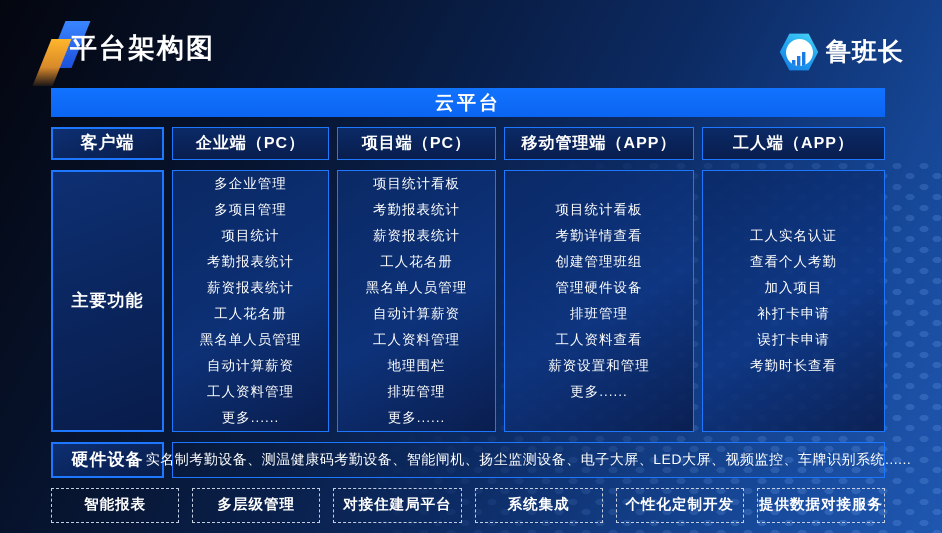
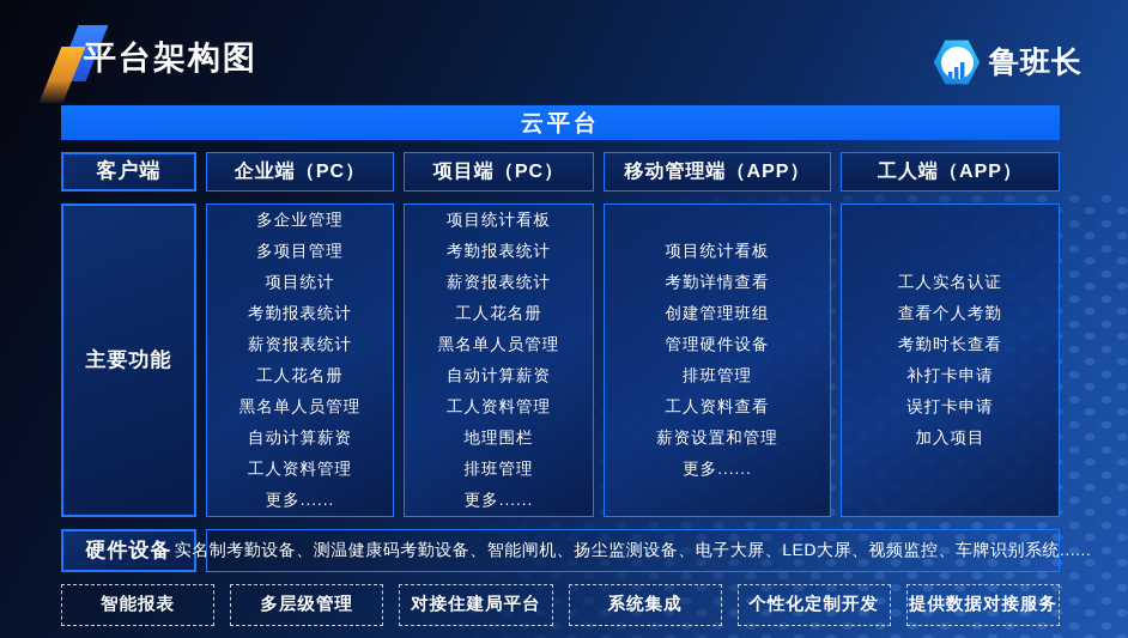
  平台架构图
  鲁班长
  云平台
  客户端
  企业端（PC）
  项目端（PC）
  移动管理端（APP）
  工人端（APP）
  主要功能
  多企业管理
  多项目管理
  项目统计
  考勤报表统计
  薪资报表统计
  工人花名册
  黑名单人员管理
  自动计算薪资
  工人资料管理
  更多......
  项目统计看板
  考勤报表统计
  薪资报表统计
  工人花名册
  黑名单人员管理
  自动计算薪资
  工人资料管理
  地理围栏
  排班管理
  更多......
  项目统计看板
  考勤详情查看
  创建管理班组
  管理硬件设备
  排班管理
  工人资料查看
  薪资设置和管理
  更多......
  工人实名认证
  查看个人考勤
- 加入项目
+ 考勤时长查看
  补打卡申请
  误打卡申请
- 考勤时长查看
+ 加入项目
  硬件设备
  实名制考勤设备、测温健康码考勤设备、智能闸机、扬尘监测设备、电子大屏、LED大屏、视频监控、车牌识别系统......
  智能报表
  多层级管理
  对接住建局平台
  系统集成
  个性化定制开发
  提供数据对接服务
